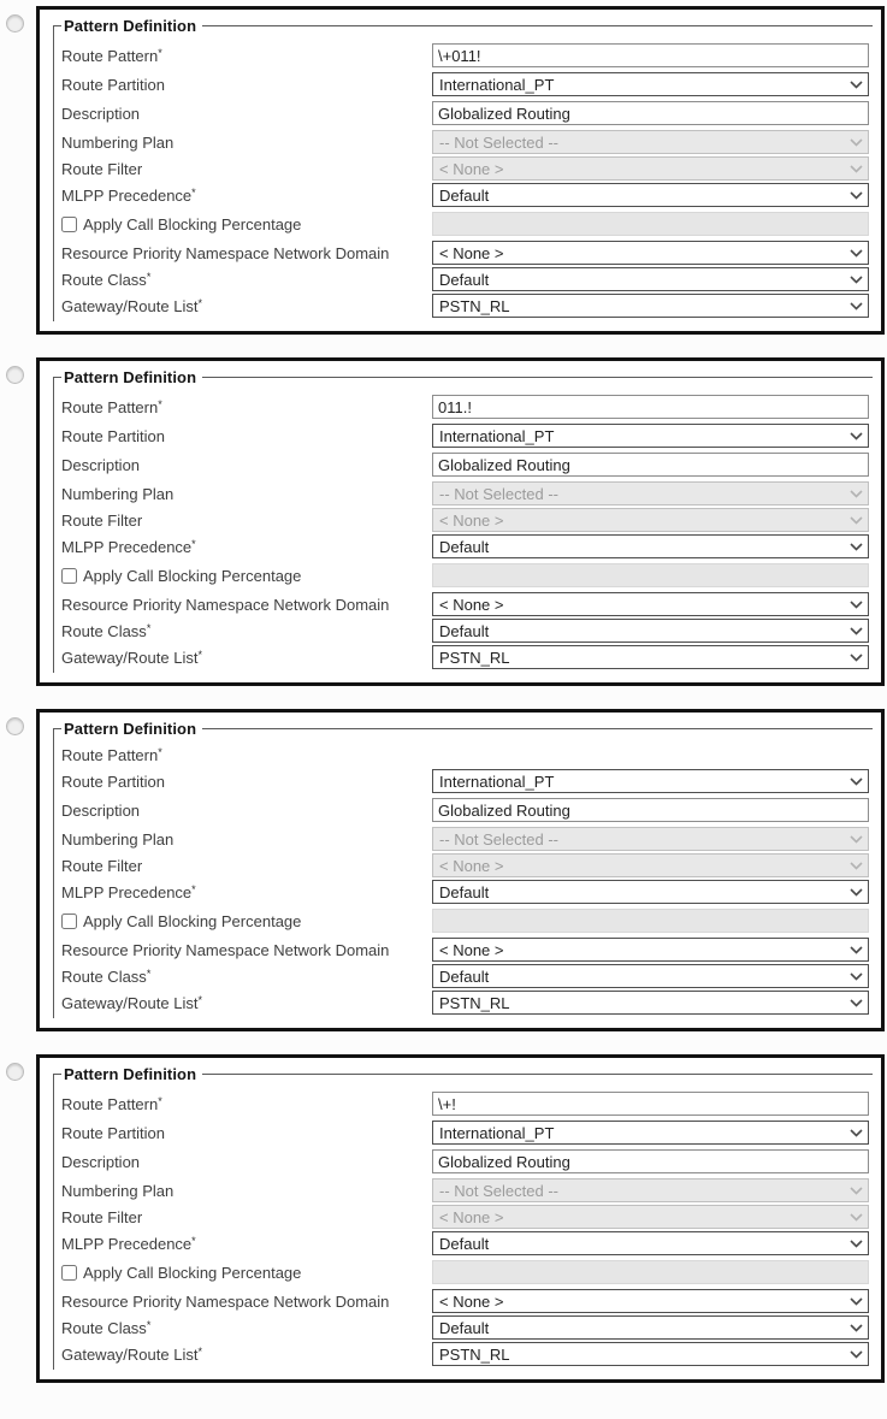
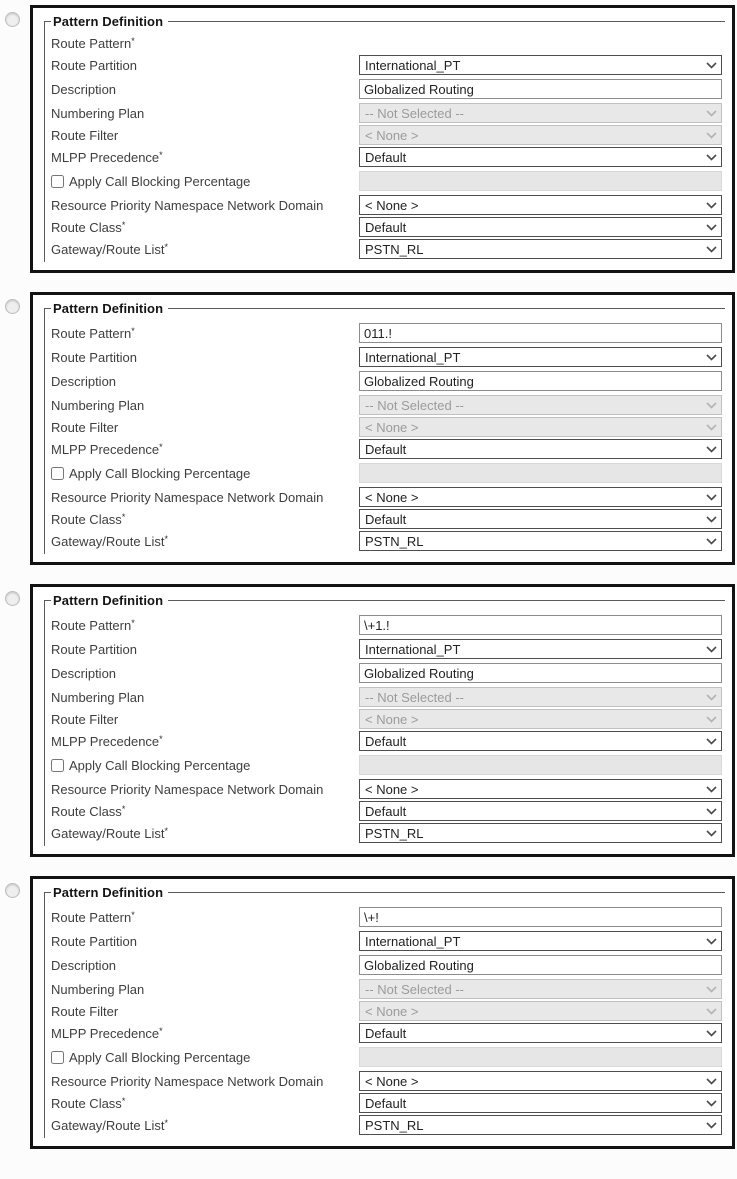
  Pattern Definition
  Route Pattern*
- \+011!
  Route Partition
  International_PT
  Description
  Globalized Routing
  Numbering Plan
  -- Not Selected --
  Route Filter
  < None >
  MLPP Precedence*
  Default
  Apply Call Blocking Percentage
  Resource Priority Namespace Network Domain
  < None >
  Route Class*
  Default
  Gateway/Route List*
  PSTN_RL
  Pattern Definition
  Route Pattern*
  011.!
  Route Partition
  International_PT
  Description
  Globalized Routing
  Numbering Plan
  -- Not Selected --
  Route Filter
  < None >
  MLPP Precedence*
  Default
  Apply Call Blocking Percentage
  Resource Priority Namespace Network Domain
  < None >
  Route Class*
  Default
  Gateway/Route List*
  PSTN_RL
  Pattern Definition
  Route Pattern*
+ \+1.!
  Route Partition
  International_PT
  Description
  Globalized Routing
  Numbering Plan
  -- Not Selected --
  Route Filter
  < None >
  MLPP Precedence*
  Default
  Apply Call Blocking Percentage
  Resource Priority Namespace Network Domain
  < None >
  Route Class*
  Default
  Gateway/Route List*
  PSTN_RL
  Pattern Definition
  Route Pattern*
  \+!
  Route Partition
  International_PT
  Description
  Globalized Routing
  Numbering Plan
  -- Not Selected --
  Route Filter
  < None >
  MLPP Precedence*
  Default
  Apply Call Blocking Percentage
  Resource Priority Namespace Network Domain
  < None >
  Route Class*
  Default
  Gateway/Route List*
  PSTN_RL
